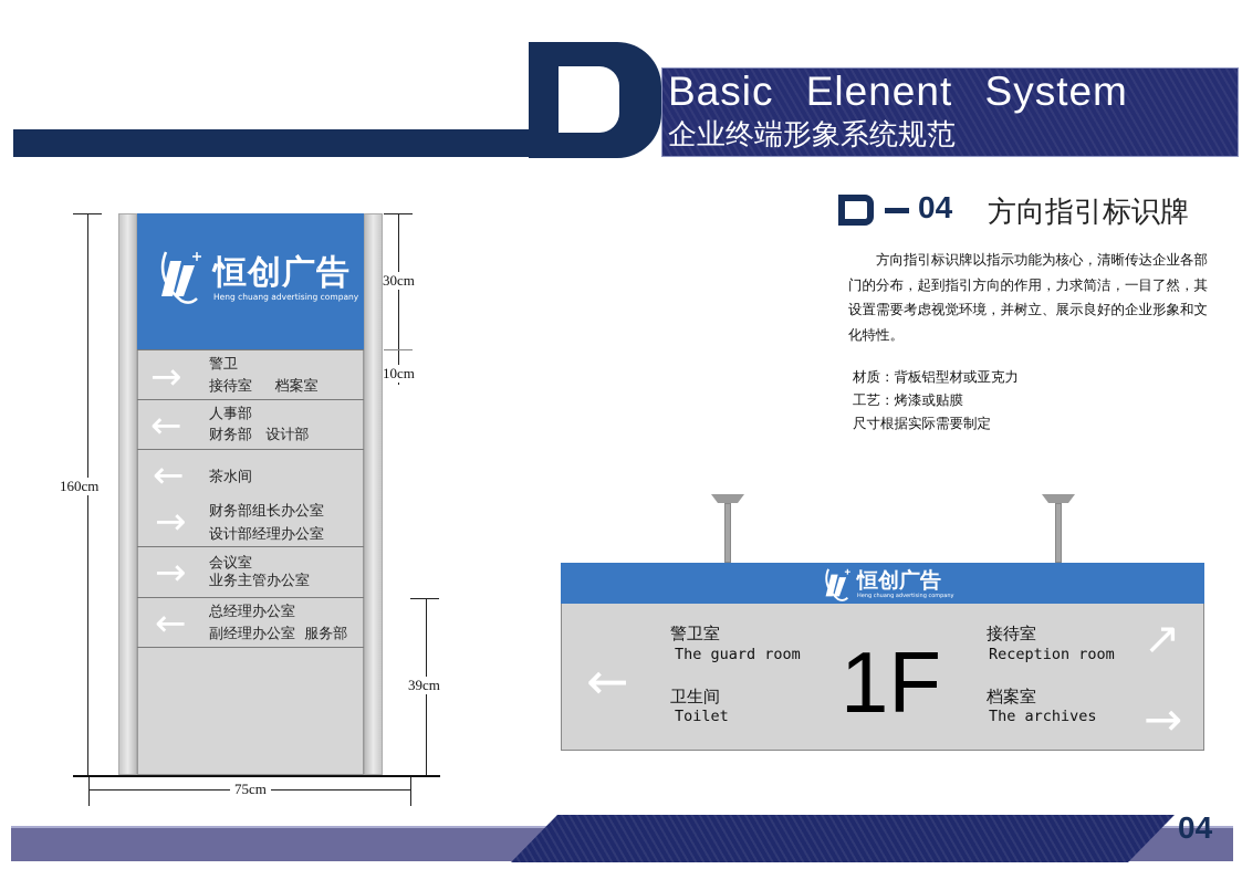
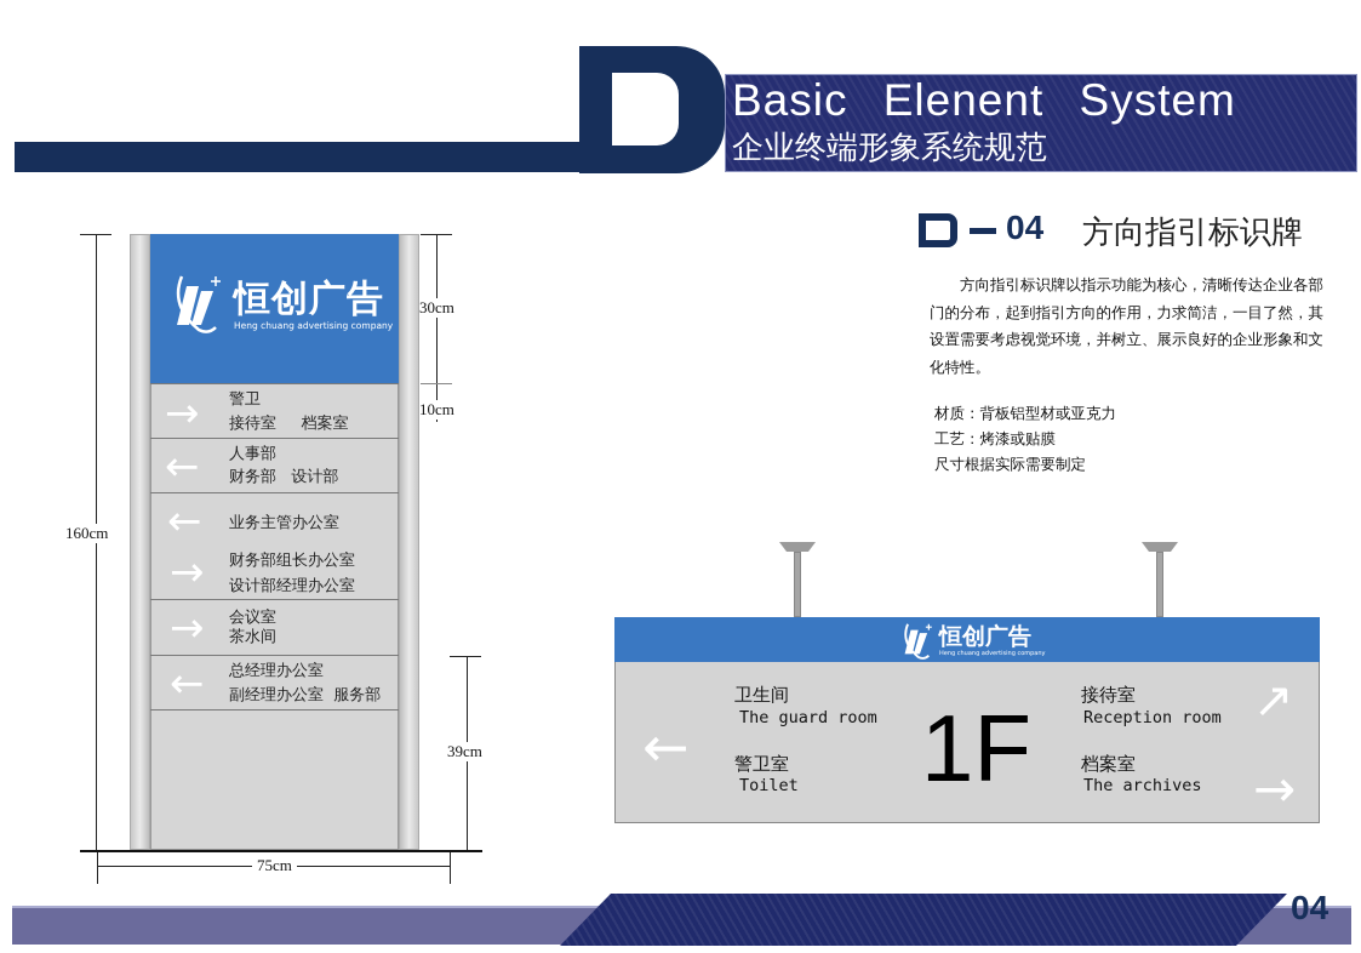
  Basic Elenent System
  企业终端形象系统规范
  04
  方向指引标识牌
  方向指引标识牌以指示功能为核心，清晰传达企业各部门的分布，起到指引方向的作用，力求简洁，一目了然，其设置需要考虑视觉环境，并树立、展示良好的企业形象和文化特性。
  材质：背板铝型材或亚克力
  工艺：烤漆或贴膜
  尺寸根据实际需要制定
  恒创广告
  Heng chuang advertising company
  →
  警卫
  接待室 档案室
  ←
  人事部
  财务部 设计部
  ←
- 茶水间
+ 业务主管办公室
  →
  财务部组长办公室
  设计部经理办公室
  →
  会议室
- 业务主管办公室
+ 茶水间
  ←
  总经理办公室
  副经理办公室 服务部
  160cm
  30cm
  10cm
  39cm
  75cm
  恒创广告
  ←
- 警卫室
+ 卫生间
  The guard room
- 卫生间
+ 警卫室
  Toilet
  1F
  接待室
  Reception room
  档案室
  The archives
  ↗
  →
  04
